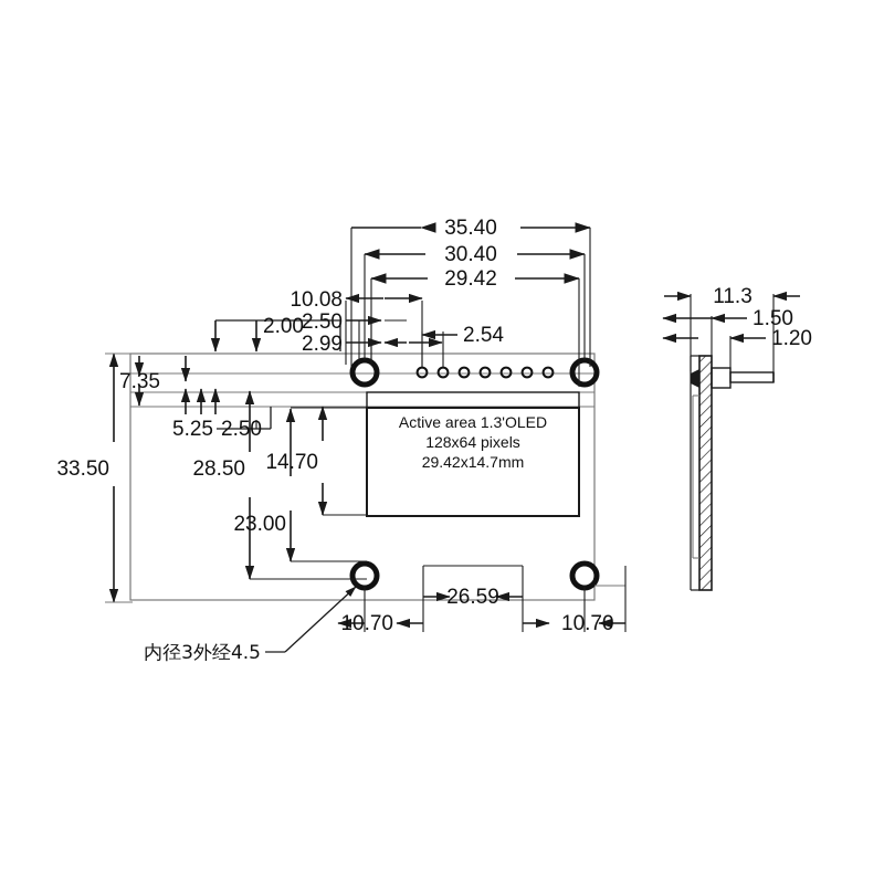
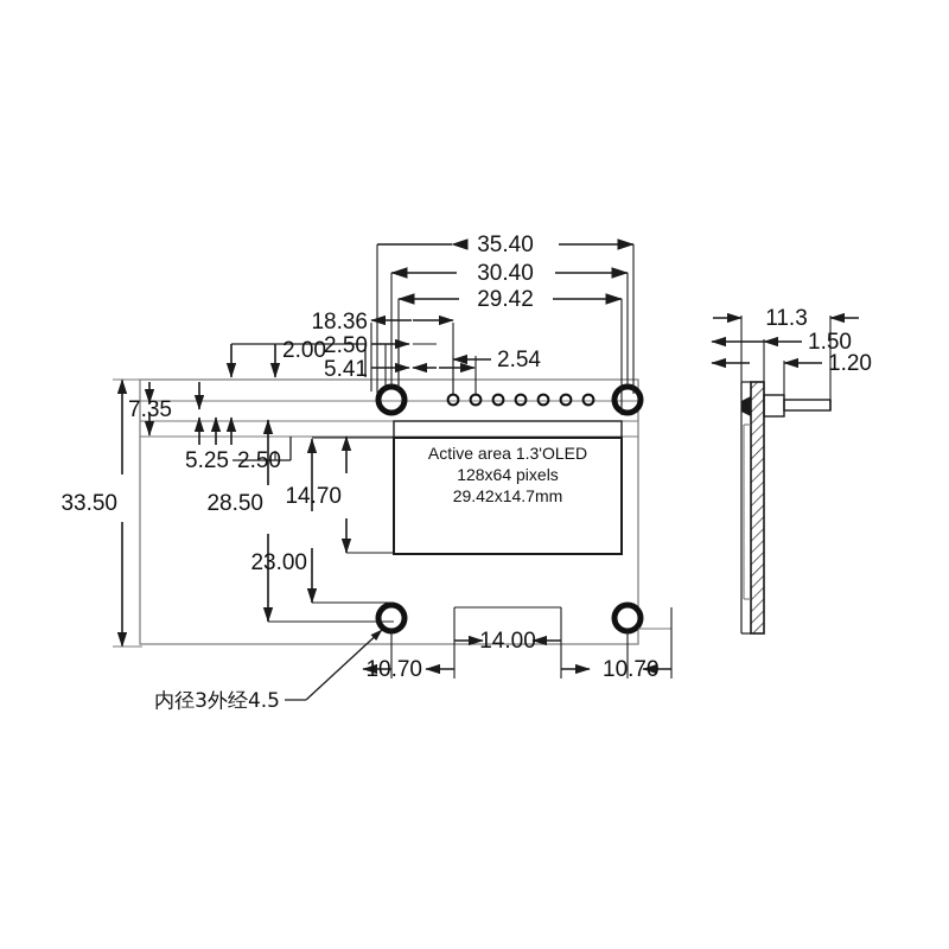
  Active area 1.3'OLED
  128x64 pixels
  29.42x14.7mm
  35.40
  30.40
  29.42
- 10.08
+ 18.36
  2.50
- 2.99
+ 5.41
  2.54
  2.00
  7.35
  5.25
  2.50
  33.50
  28.50
  23.00
  14.70
- 26.59
+ 14.00
  10.70
  10.70
  内径3外经4.5
  11.3
  1.50
  1.20
